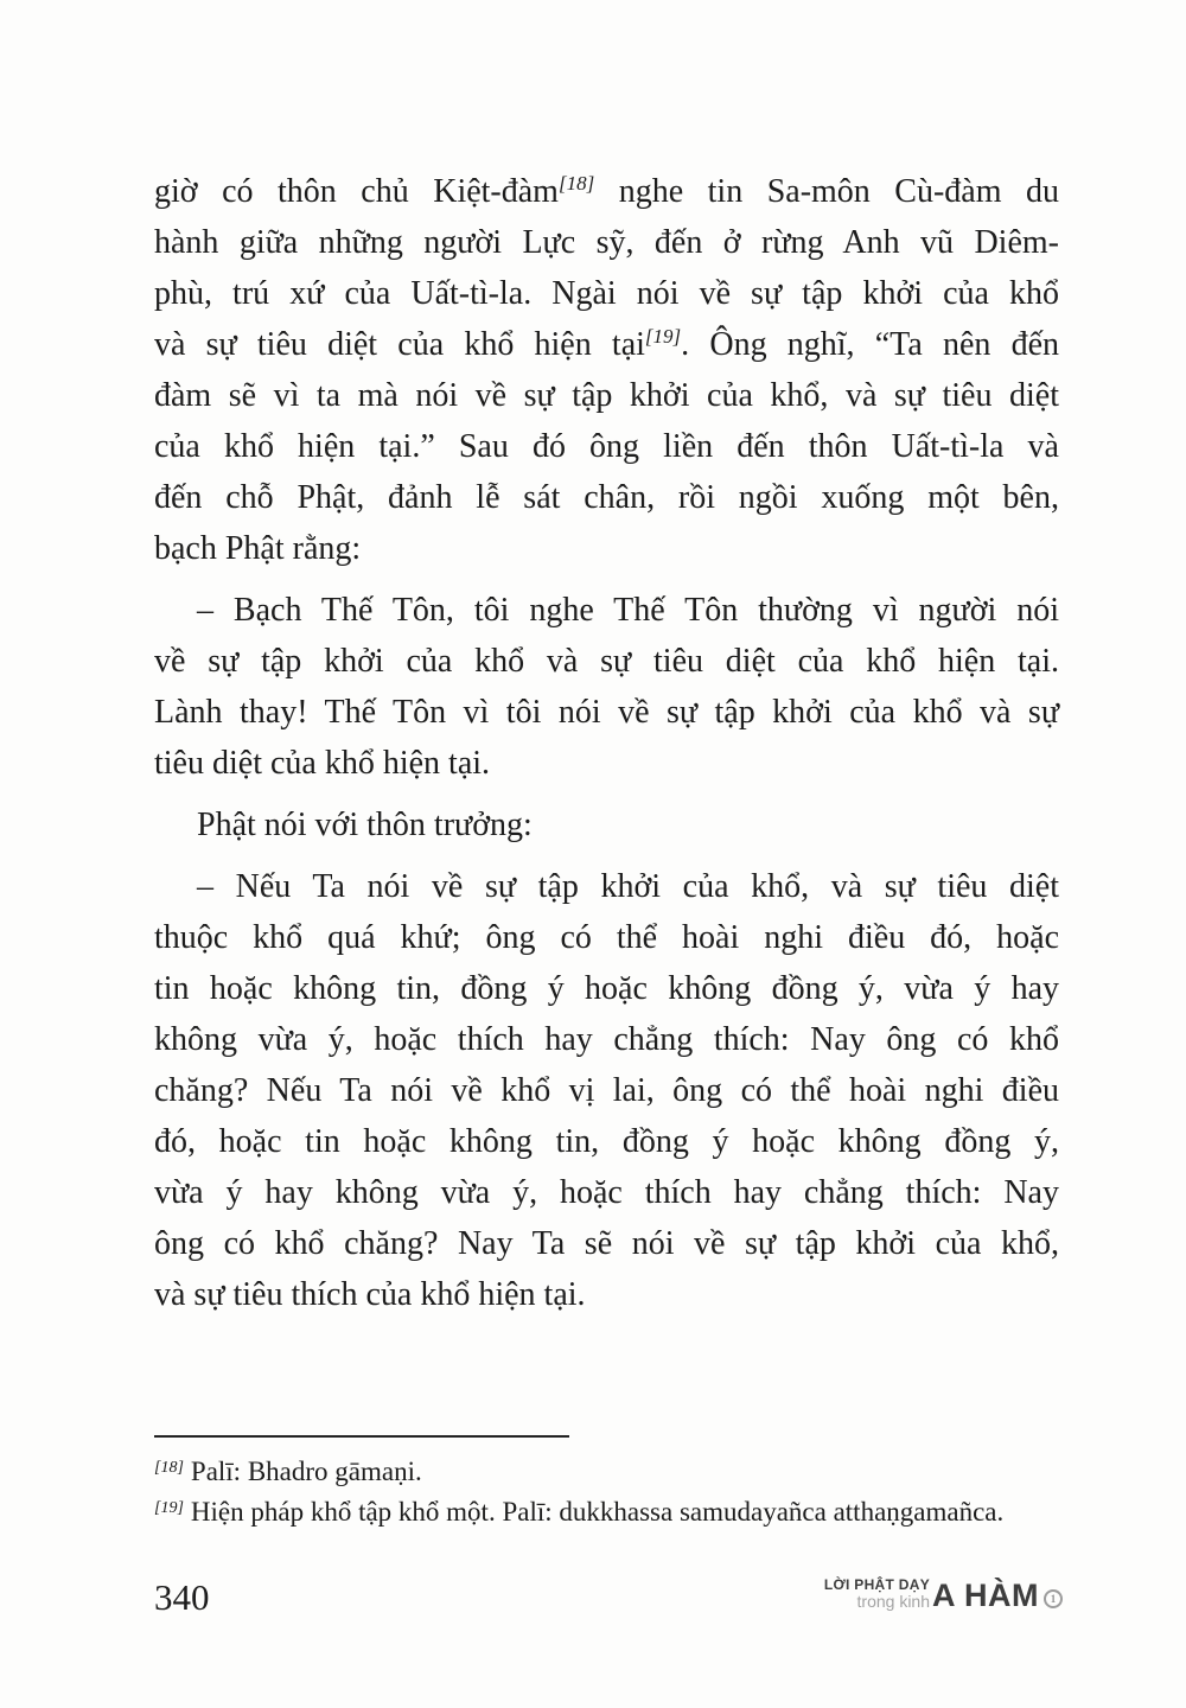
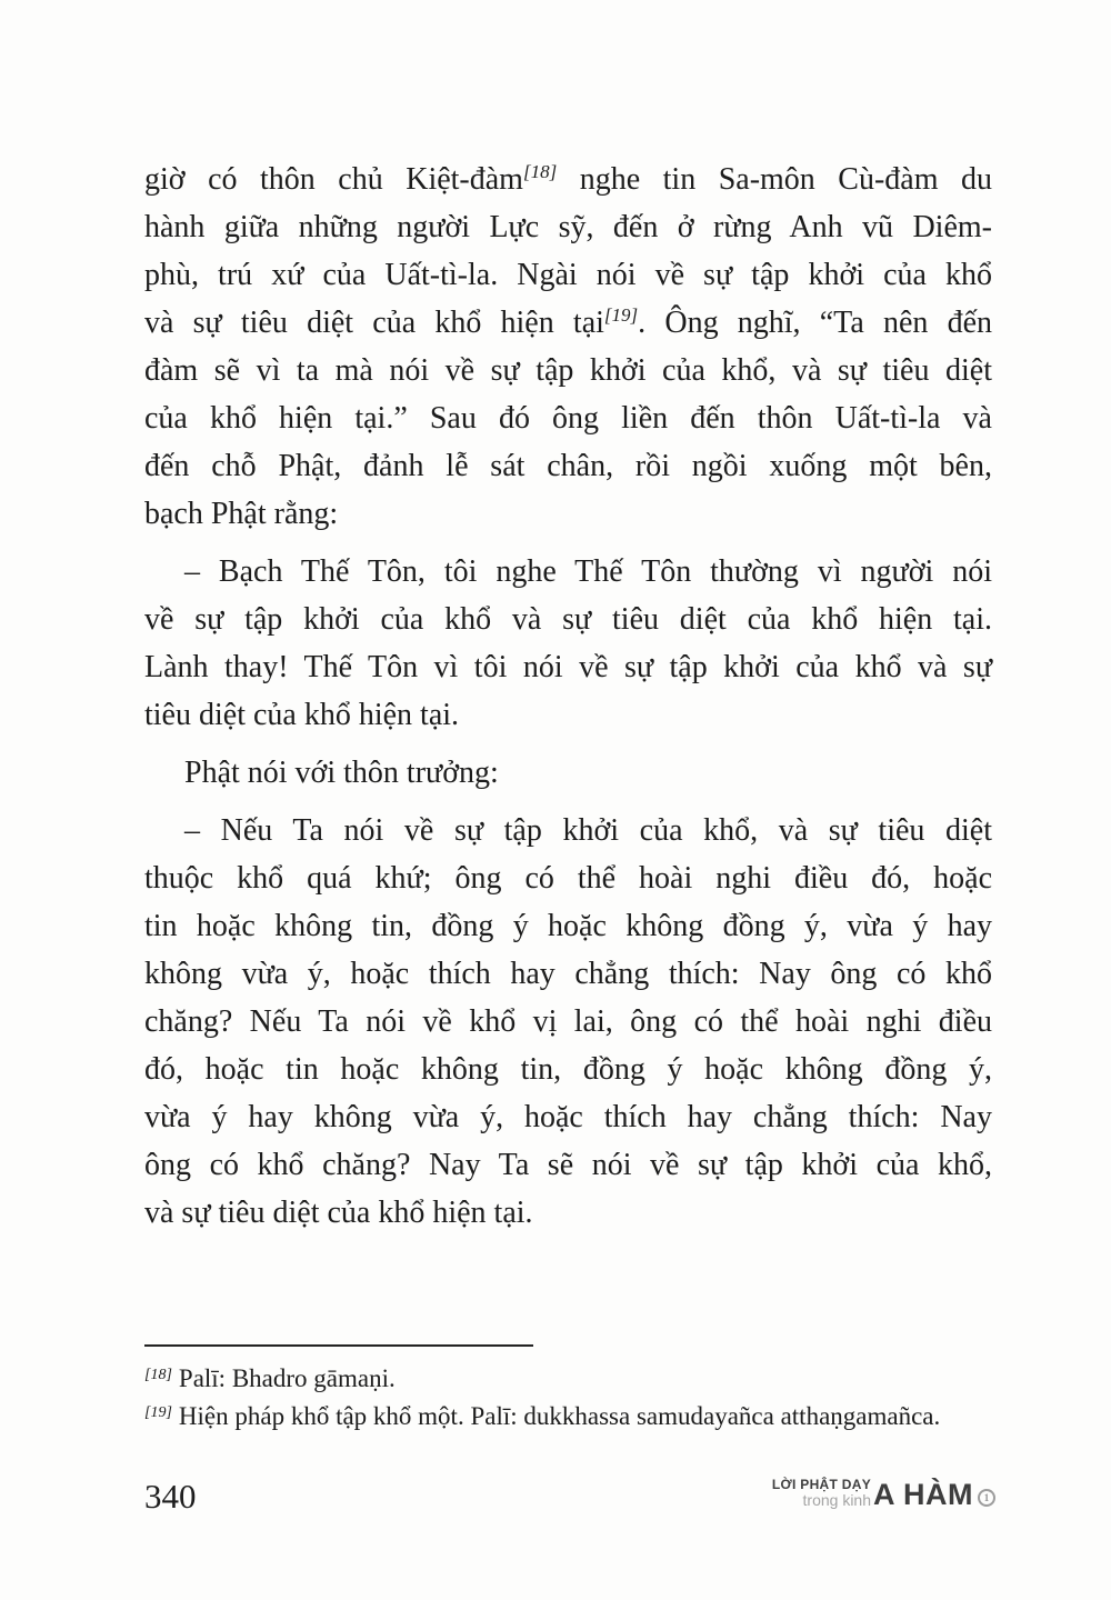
  giờ có thôn chủ Kiệt-đàm[18] nghe tin Sa-môn Cù-đàm du
  hành giữa những người Lực sỹ, đến ở rừng Anh vũ Diêm-
  phù, trú xứ của Uất-tì-la. Ngài nói về sự tập khởi của khổ
  và sự tiêu diệt của khổ hiện tại[19]. Ông nghĩ, “Ta nên đến
  đàm sẽ vì ta mà nói về sự tập khởi của khổ, và sự tiêu diệt
  của khổ hiện tại.” Sau đó ông liền đến thôn Uất-tì-la và
  đến chỗ Phật, đảnh lễ sát chân, rồi ngồi xuống một bên,
  bạch Phật rằng:
  – Bạch Thế Tôn, tôi nghe Thế Tôn thường vì người nói
  về sự tập khởi của khổ và sự tiêu diệt của khổ hiện tại.
  Lành thay! Thế Tôn vì tôi nói về sự tập khởi của khổ và sự
  tiêu diệt của khổ hiện tại.
  Phật nói với thôn trưởng:
  – Nếu Ta nói về sự tập khởi của khổ, và sự tiêu diệt
  thuộc khổ quá khứ; ông có thể hoài nghi điều đó, hoặc
  tin hoặc không tin, đồng ý hoặc không đồng ý, vừa ý hay
  không vừa ý, hoặc thích hay chẳng thích: Nay ông có khổ
  chăng? Nếu Ta nói về khổ vị lai, ông có thể hoài nghi điều
  đó, hoặc tin hoặc không tin, đồng ý hoặc không đồng ý,
  vừa ý hay không vừa ý, hoặc thích hay chẳng thích: Nay
  ông có khổ chăng? Nay Ta sẽ nói về sự tập khởi của khổ,
- và sự tiêu thích của khổ hiện tại.
+ và sự tiêu diệt của khổ hiện tại.
  [18] Palī: Bhadro gāmaṇi.
  [19] Hiện pháp khổ tập khổ một. Palī: dukkhassa samudayañca atthaṇgamañca.
  340
  LỜI PHẬT DẠY
  trong kinh
  A HÀM
  1
